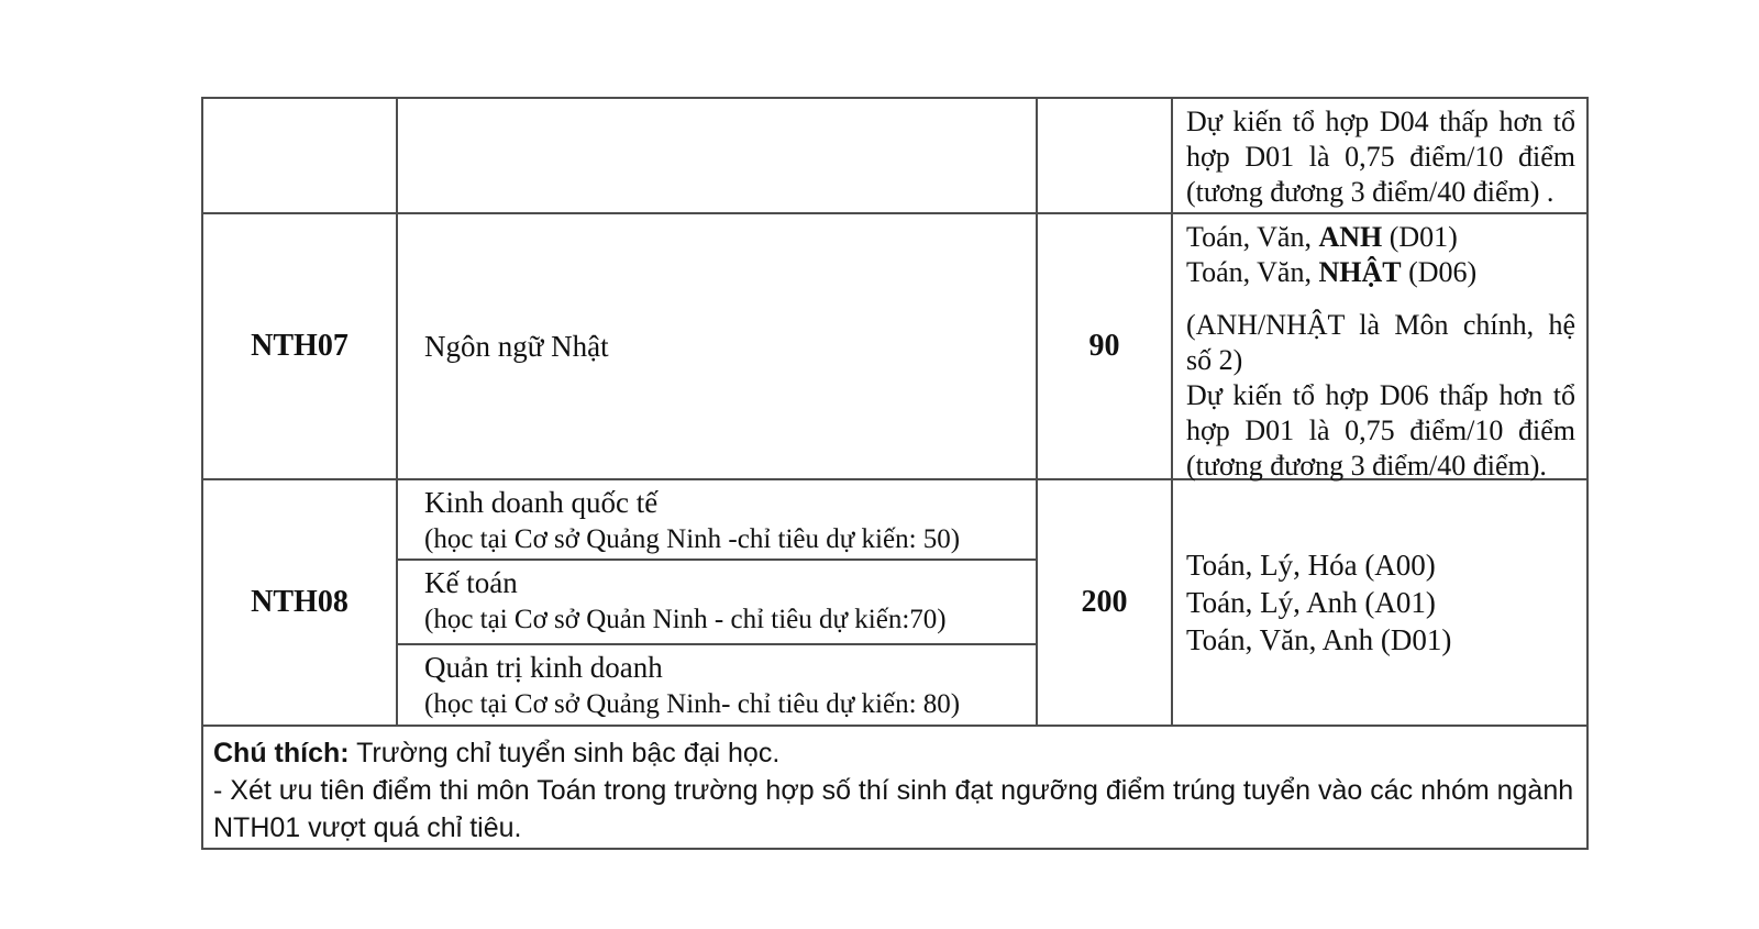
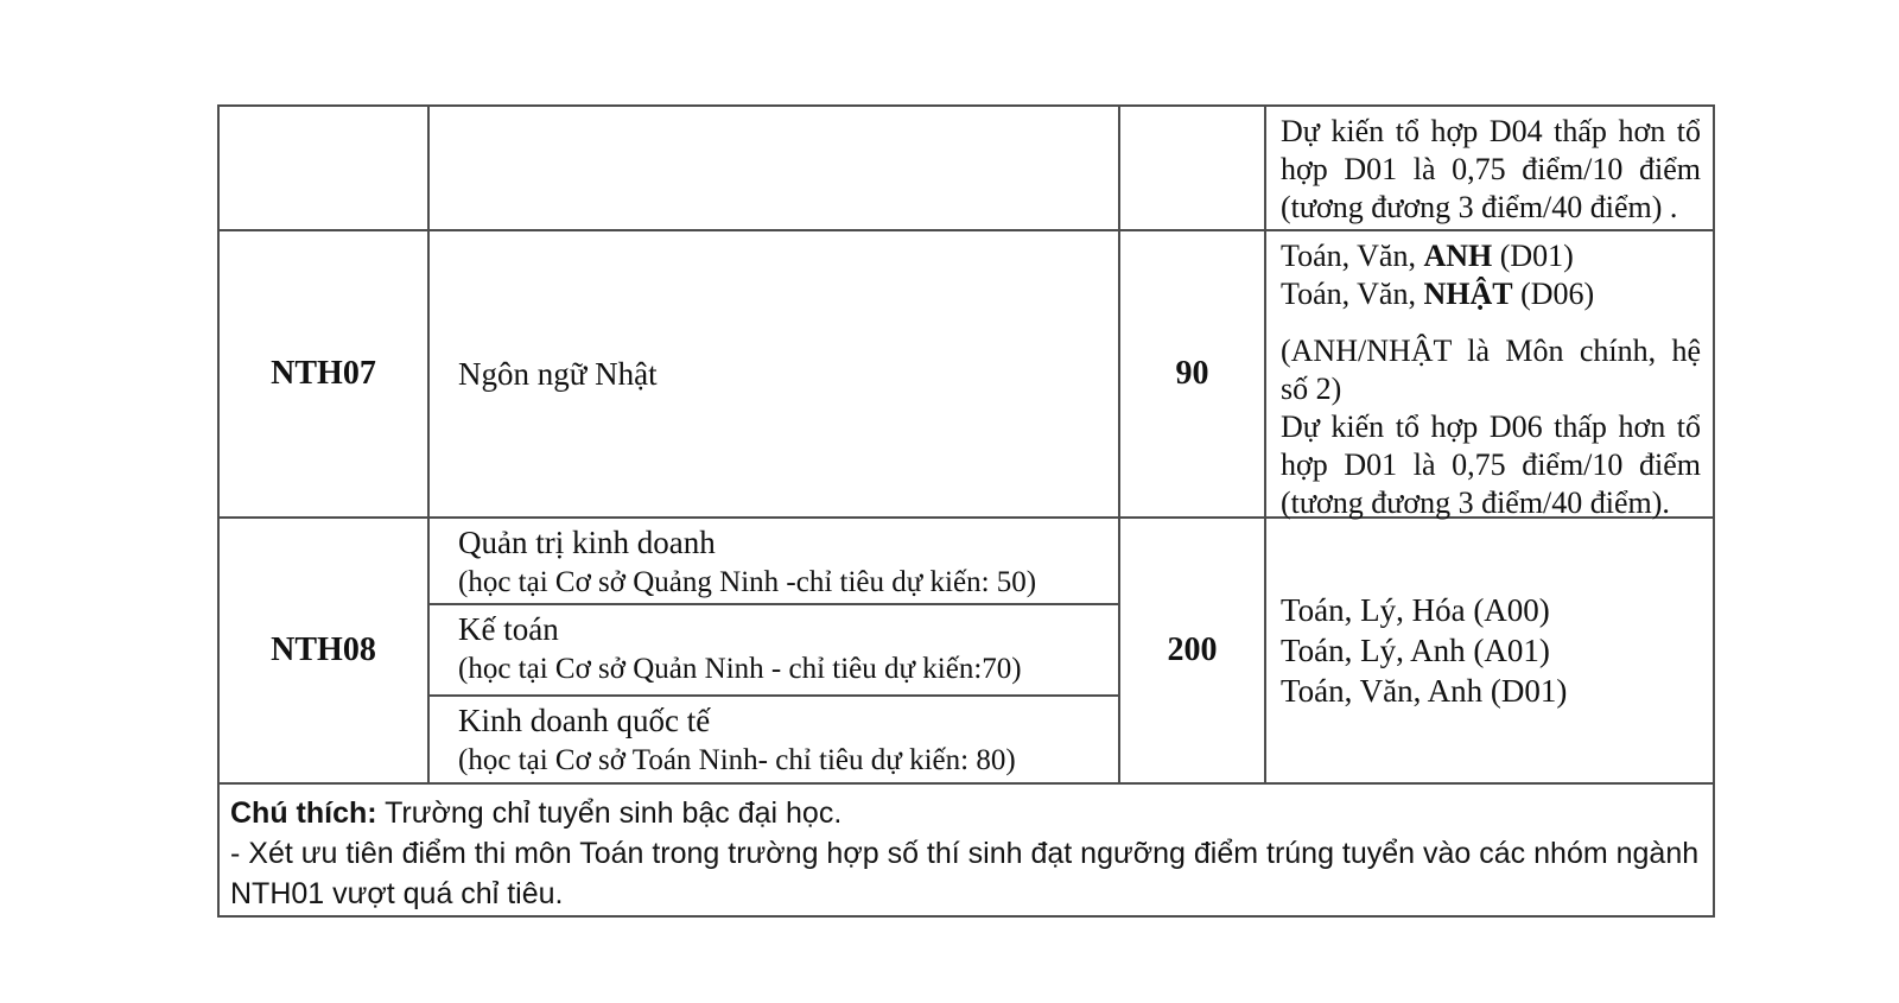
  Dự kiến tổ hợp D04 thấp hơn tổ hợp D01 là 0,75 điểm/10 điểm (tương đương 3 điểm/40 điểm) .
  NTH07
  Ngôn ngữ Nhật
  90
  Toán, Văn, ANH (D01)
  Toán, Văn, NHẬT (D06)
  (ANH/NHẬT là Môn chính, hệ số 2)
  Dự kiến tổ hợp D06 thấp hơn tổ hợp D01 là 0,75 điểm/10 điểm (tương đương 3 điểm/40 điểm).
  NTH08
- Kinh doanh quốc tế
+ Quản trị kinh doanh
  (học tại Cơ sở Quảng Ninh -chỉ tiêu dự kiến: 50)
  Kế toán
  (học tại Cơ sở Quản Ninh - chỉ tiêu dự kiến:70)
- Quản trị kinh doanh
+ Kinh doanh quốc tế
- (học tại Cơ sở Quảng Ninh- chỉ tiêu dự kiến: 80)
+ (học tại Cơ sở Toán Ninh- chỉ tiêu dự kiến: 80)
  200
  Toán, Lý, Hóa (A00)
  Toán, Lý, Anh (A01)
  Toán, Văn, Anh (D01)
  Chú thích: Trường chỉ tuyển sinh bậc đại học.
  - Xét ưu tiên điểm thi môn Toán trong trường hợp số thí sinh đạt ngưỡng điểm trúng tuyển vào các nhóm ngành NTH01 vượt quá chỉ tiêu.
